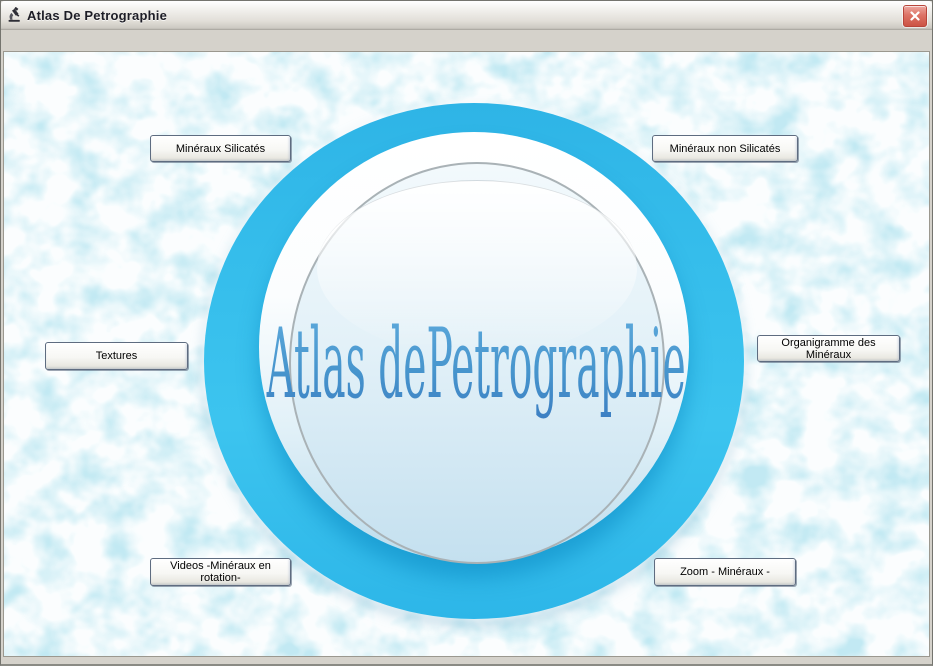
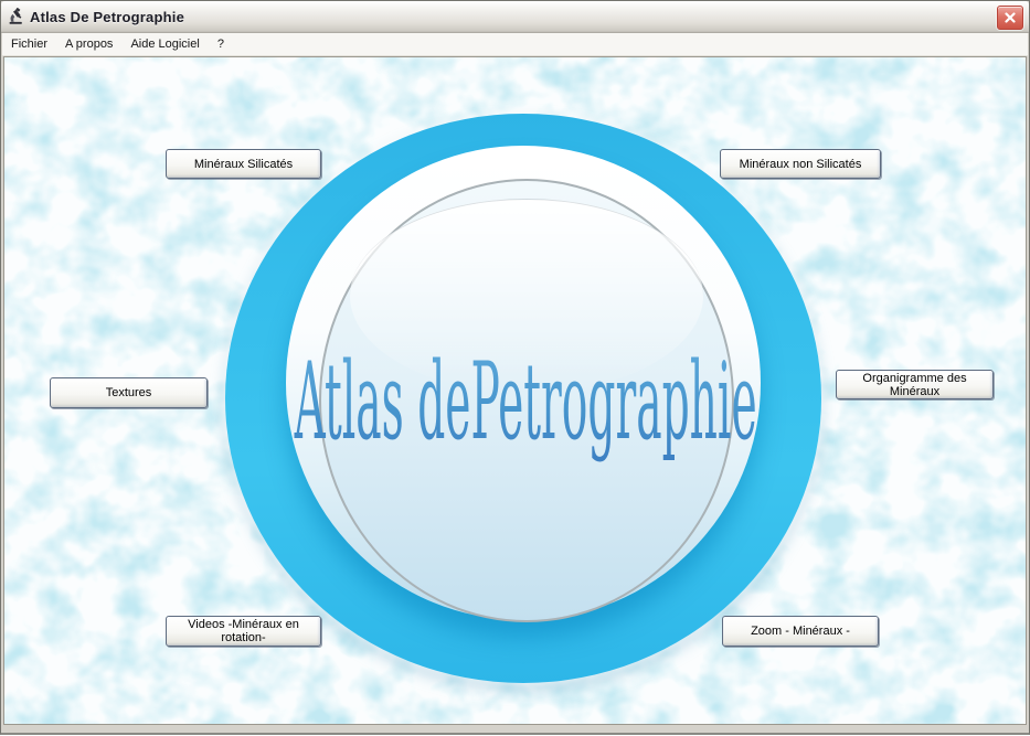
  Atlas De Petrographie
+ Fichier
+ A propos
+ Aide Logiciel
+ ?
  Atlas dePetrographie
  Minéraux Silicatés
  Minéraux non Silicatés
  Textures
  Organigramme des Minéraux
  Videos -Minéraux en rotation-
  Zoom - Minéraux -
